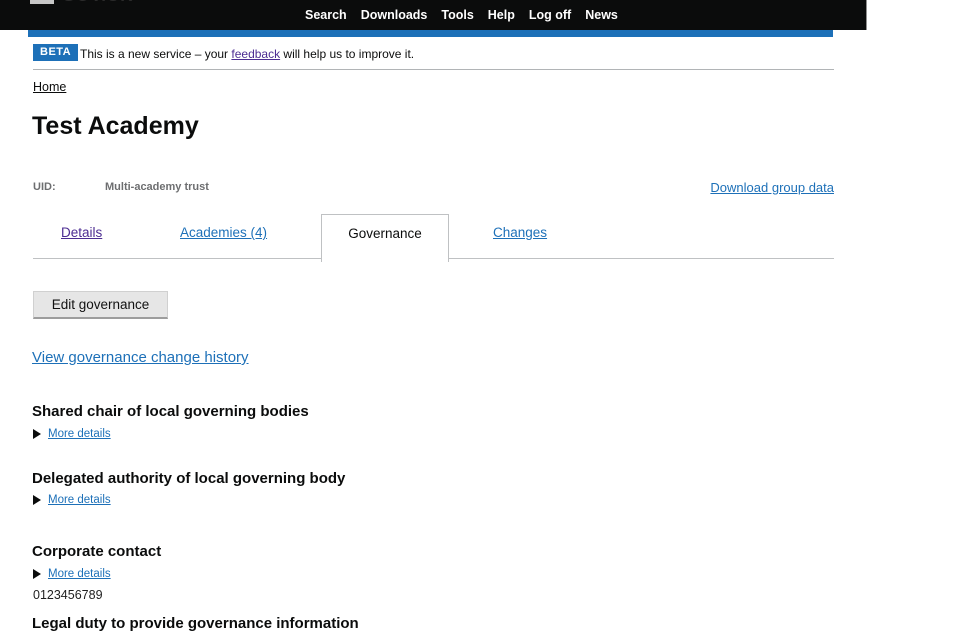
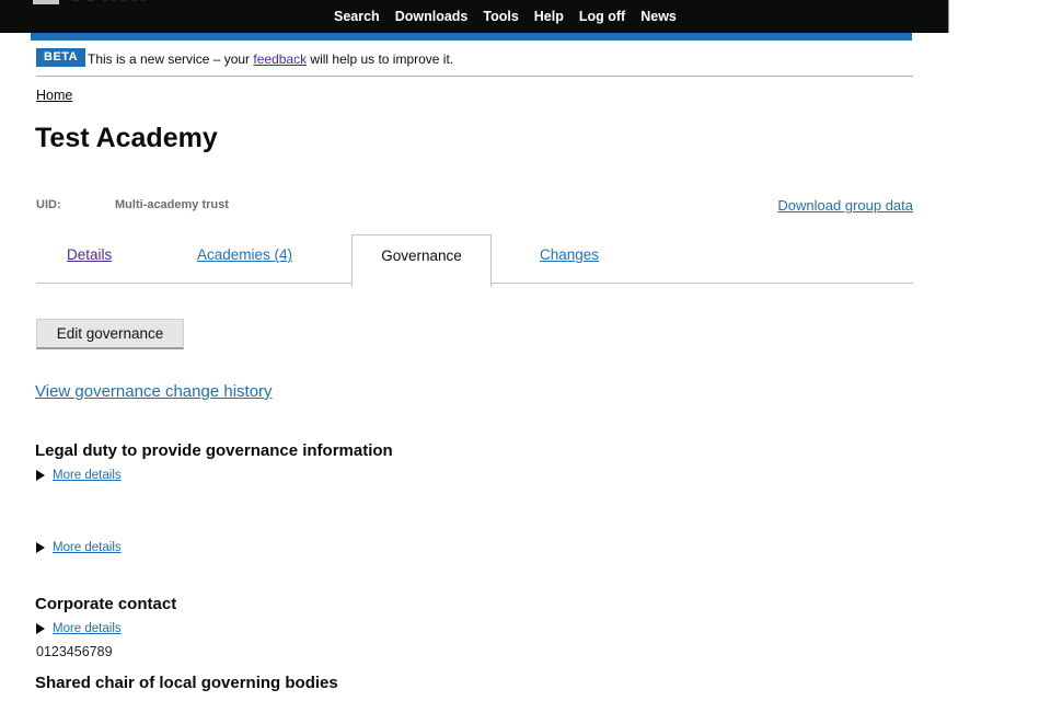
  Search
  Downloads
  Tools
  Help
  Log off
  News
  BETA
  This is a new service – your feedback will help us to improve it.
  Home
  Test Academy
  UID:
  Multi-academy trust
  Download group data
  Details
  Academies (4)
  Governance
  Changes
  Edit governance
  View governance change history
- Shared chair of local governing bodies
+ Legal duty to provide governance information
  More details
- Delegated authority of local governing body
  More details
  Corporate contact
  More details
  0123456789
- Legal duty to provide governance information
+ Shared chair of local governing bodies
